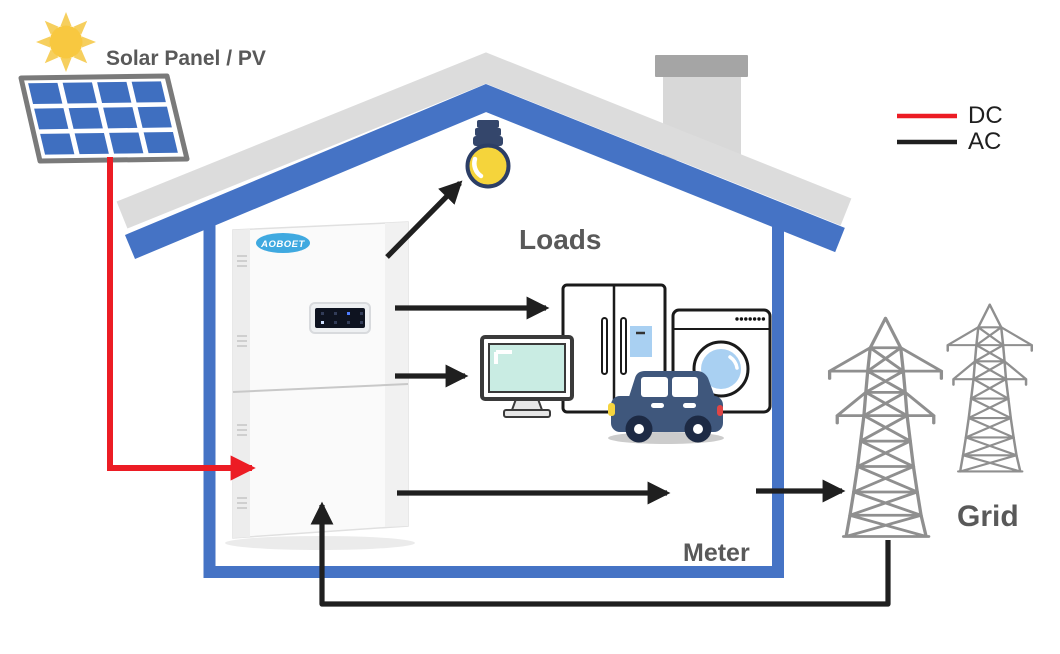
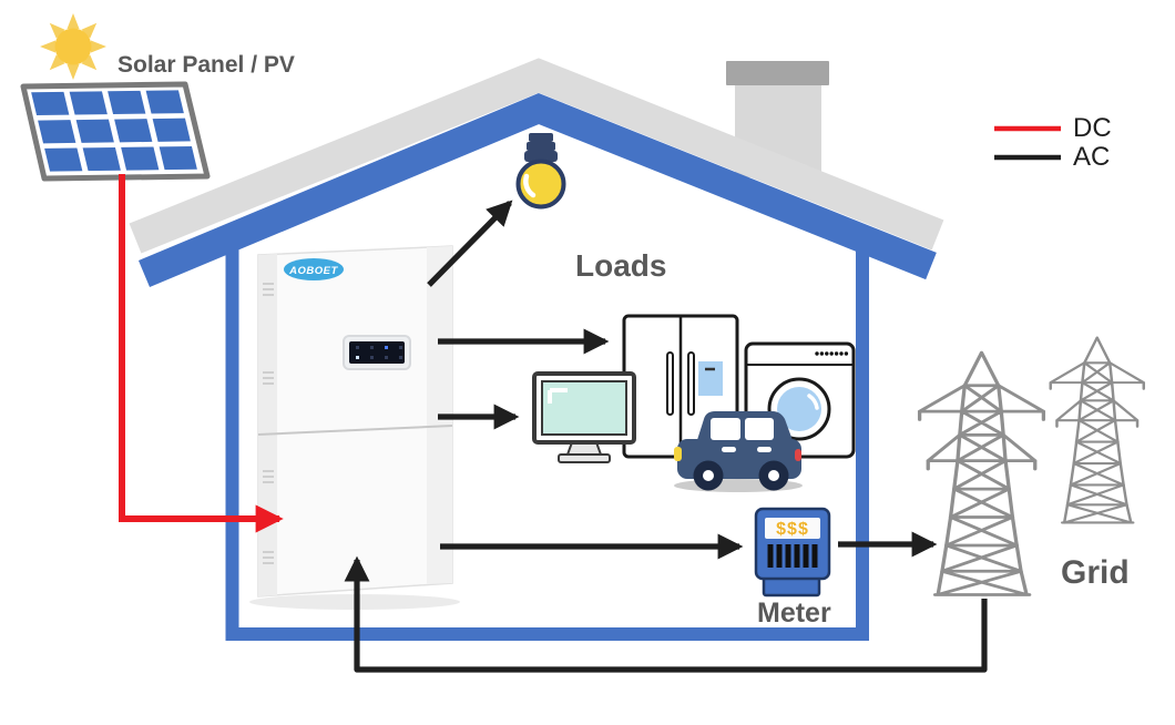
  AOBOET
+ $$$
  Solar Panel / PV
  Loads
  Meter
  Grid
  DC
  AC
